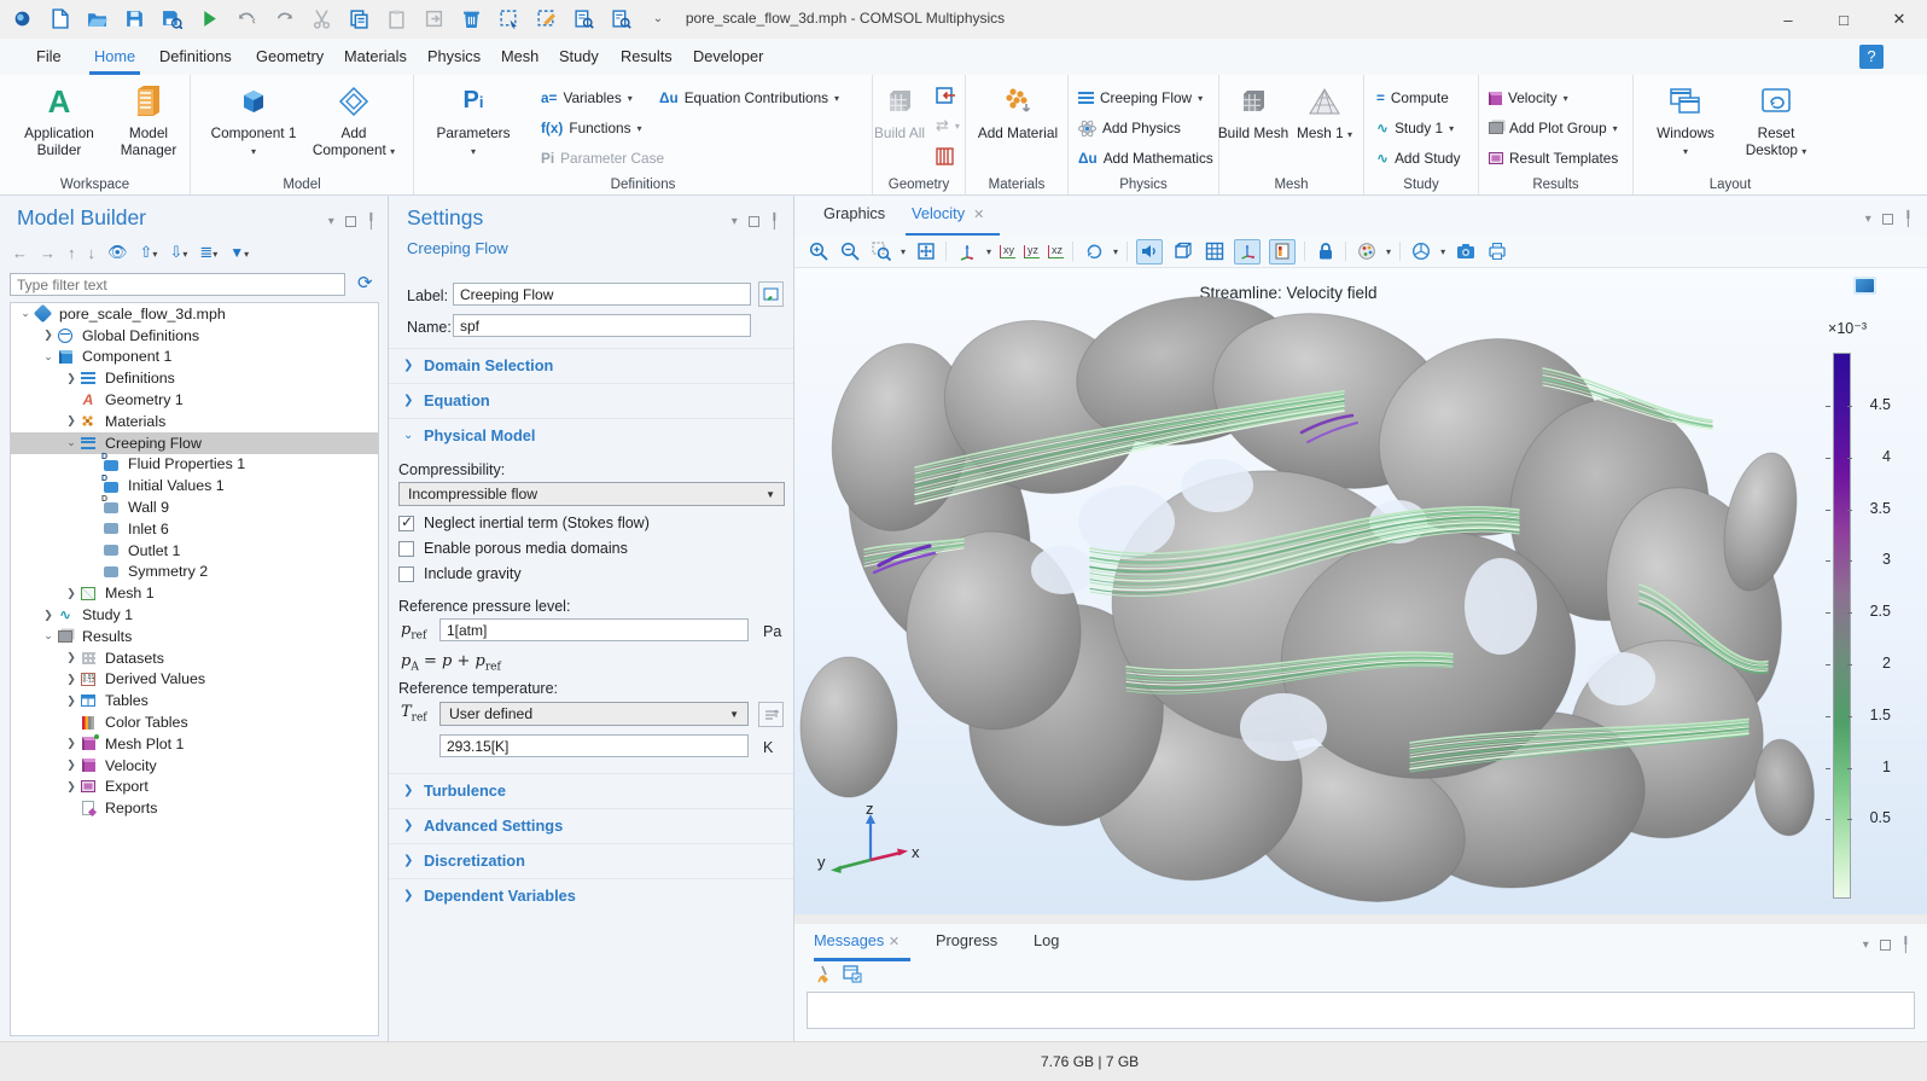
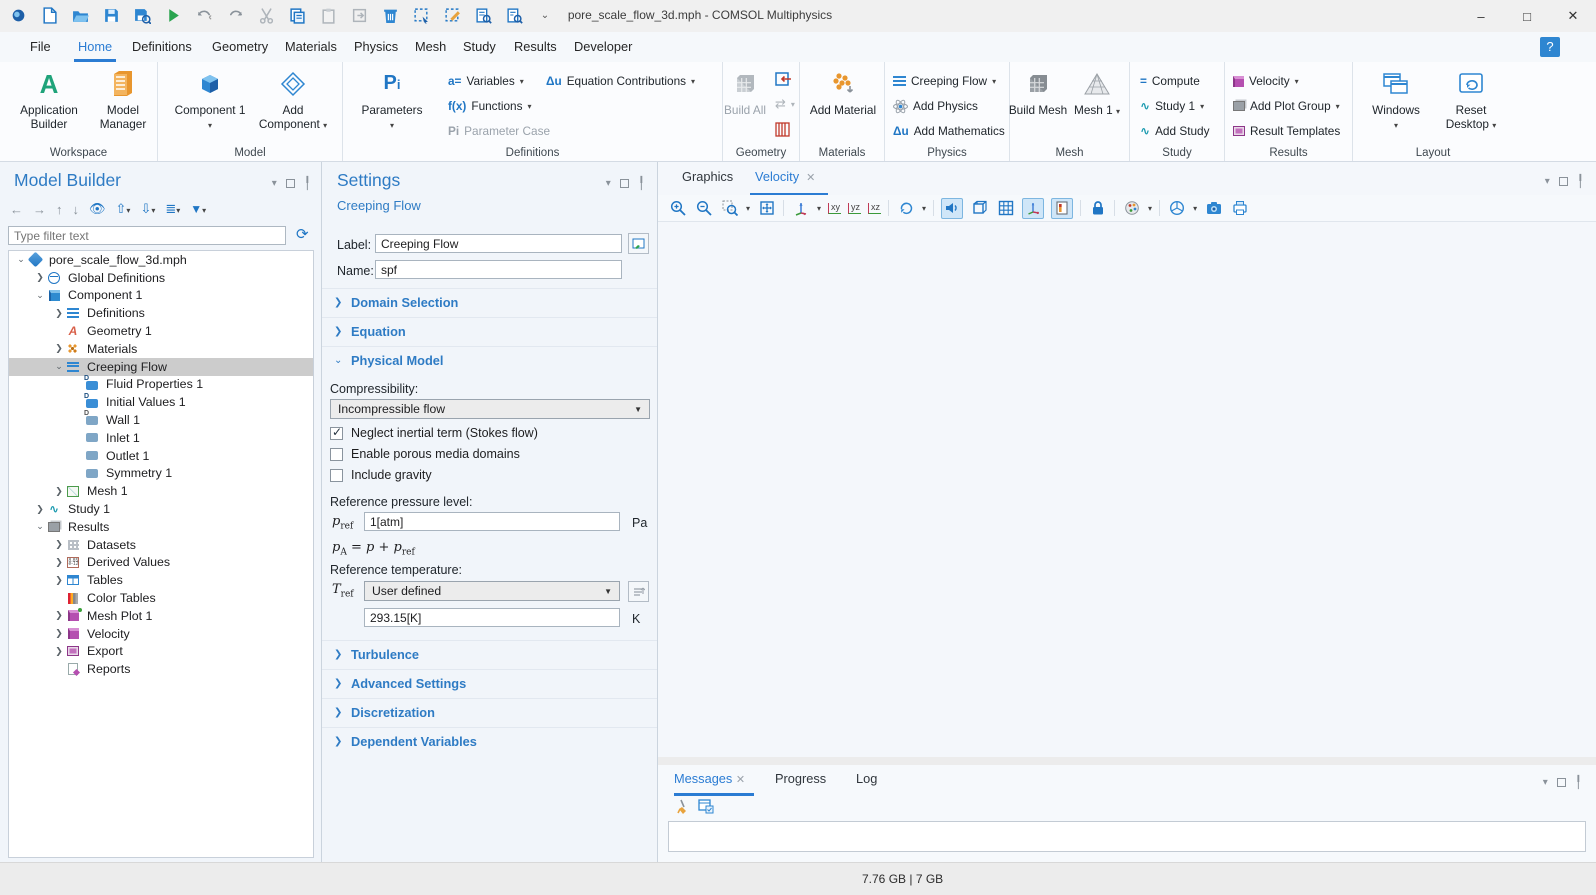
  ⌄
  pore_scale_flow_3d.mph - COMSOL Multiphysics
  –
  □
  ✕
  File
  Home
  Definitions
  Geometry
  Materials
  Physics
  Mesh
  Study
  Results
  Developer
  ?
  A
  Application Builder
  Model Manager
  Workspace
  Component 1 ▾
  Add Component ▾
  Model
  Pi
  Parameters
  ▾
  a=
  Variables
  ▾
  f(x)
  Functions
  ▾
  Pi
  Parameter Case
  Δu
  Equation Contributions
  ▾
  Definitions
  Build All
  ⇄
  ▾
  Geometry
  Add Material
  Materials
  Creeping Flow
  ▾
  Add Physics
  Δu
  Add Mathematics
  Physics
  Build Mesh
  Mesh 1 ▾
  Mesh
  =
  Compute
  ∿
  Study 1
  ▾
  ∿
  Add Study
  Study
  Velocity
  ▾
  Add Plot Group
  ▾
  Result Templates
  Results
  Windows
  ▾
  Reset Desktop ▾
  Layout
  Model Builder
  ▾
  ╿
  ←
  →
  ↑
  ↓
  👁
  ⇧▾
  ⇩▾
  ≣▾
  ▼▾
  Type filter text
  ⟳
  ⌄
  pore_scale_flow_3d.mph
  ❯
  Global Definitions
  ⌄
  Component 1
  ❯
  Definitions
  A
  Geometry 1
  ❯
  Materials
  ⌄
  Creeping Flow
  Fluid Properties 1
  Initial Values 1
- Wall 9
+ Wall 1
- Inlet 6
+ Inlet 1
  Outlet 1
- Symmetry 2
+ Symmetry 1
  ❯
  Mesh 1
  ❯
  ∿
  Study 1
  ⌄
  Results
  ❯
  Datasets
  ❯
  Derived Values
  ❯
  Tables
  Color Tables
  ❯
  Mesh Plot 1
  ❯
  Velocity
  ❯
  Export
  Reports
  Settings
  ▾
  ╿
  Creeping Flow
  Label:
  Creeping Flow
  Name:
  spf
  ❯
  Domain Selection
  ❯
  Equation
  ⌄
  Physical Model
  Compressibility:
  Incompressible flow
  ▼
  Neglect inertial term (Stokes flow)
  Enable porous media domains
  Include gravity
  Reference pressure level:
  pref
  1[atm]
  Pa
  pA = p + pref
  Reference temperature:
  Tref
  User defined
  ▼
  293.15[K]
  K
  ❯
  Turbulence
  ❯
  Advanced Settings
  ❯
  Discretization
  ❯
  Dependent Variables
  Graphics
  Velocity ✕
  ▾
  ╿
  ▾
  ▾
  xy
  yz
  xz
  ▾
  ▾
  ▾
- Streamline: Velocity field
- z
- x
- y
- ×10⁻³
- 4.5
- 4
- 3.5
- 3
- 2.5
- 2
- 1.5
- 1
- 0.5
  Messages ✕
  Progress
  Log
  ▾
  ╿
  7.76 GB | 7 GB
